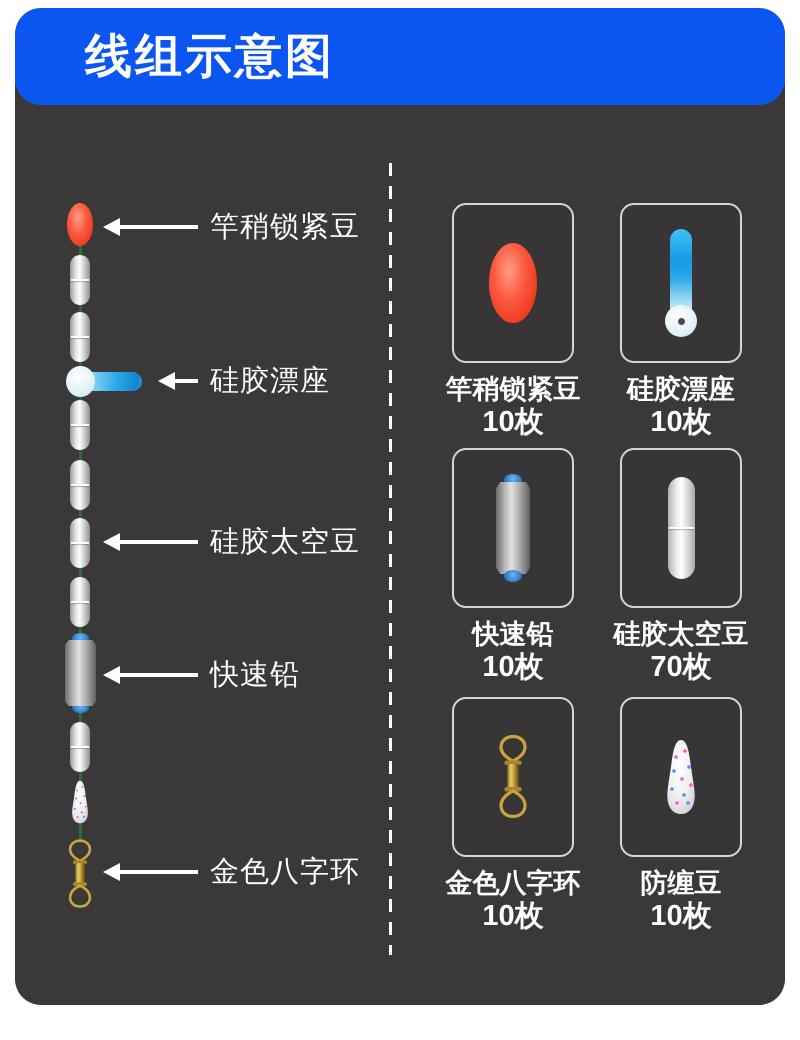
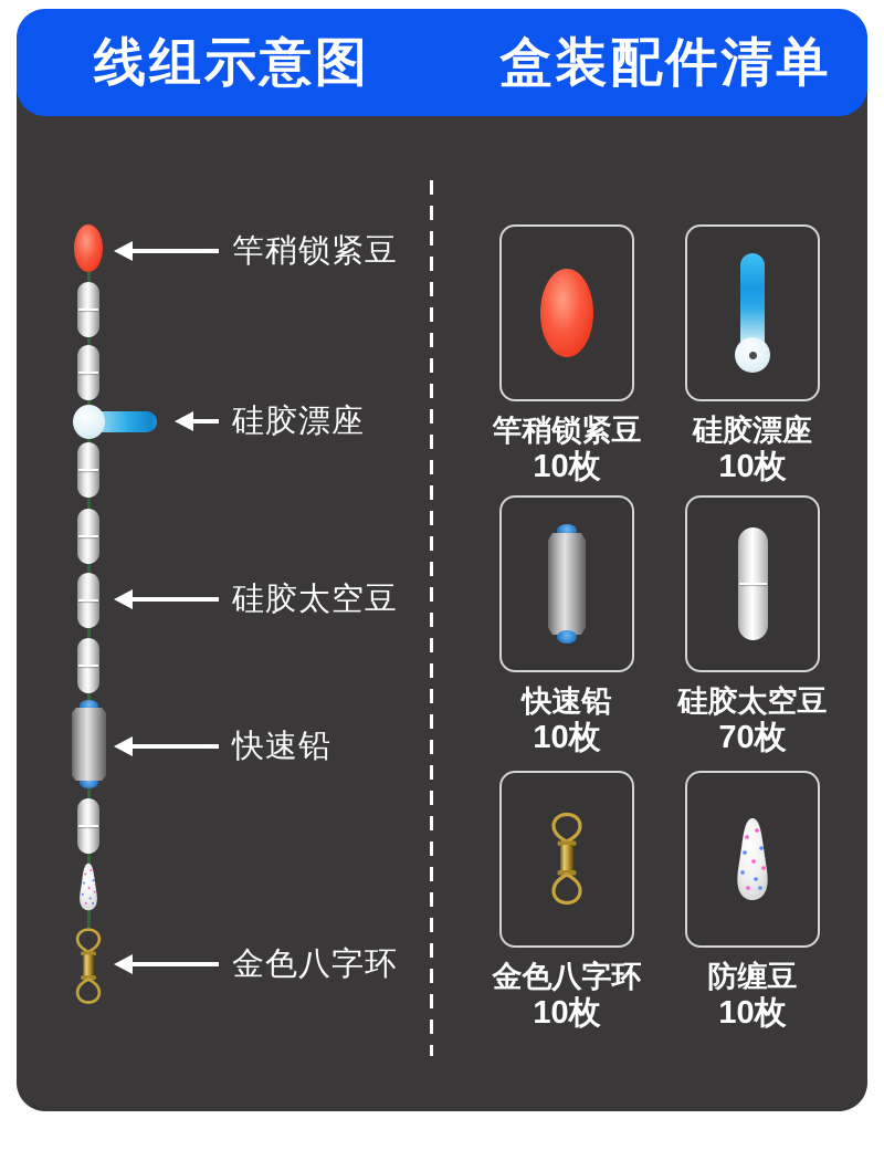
  线组示意图
+ 盒装配件清单
  竿稍锁紧豆
  硅胶漂座
  硅胶太空豆
  快速铅
  金色八字环
  竿稍锁紧豆
  10枚
  硅胶漂座
  10枚
  快速铅
  10枚
  硅胶太空豆
  70枚
  金色八字环
  10枚
  防缠豆
  10枚
